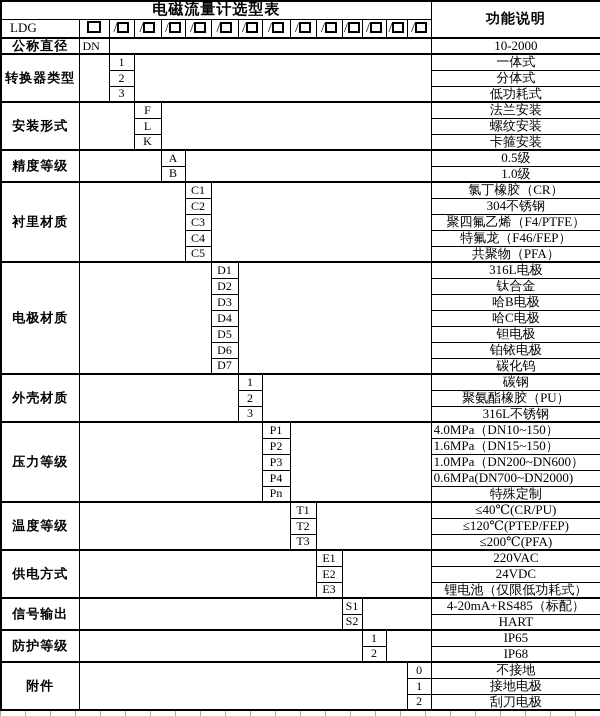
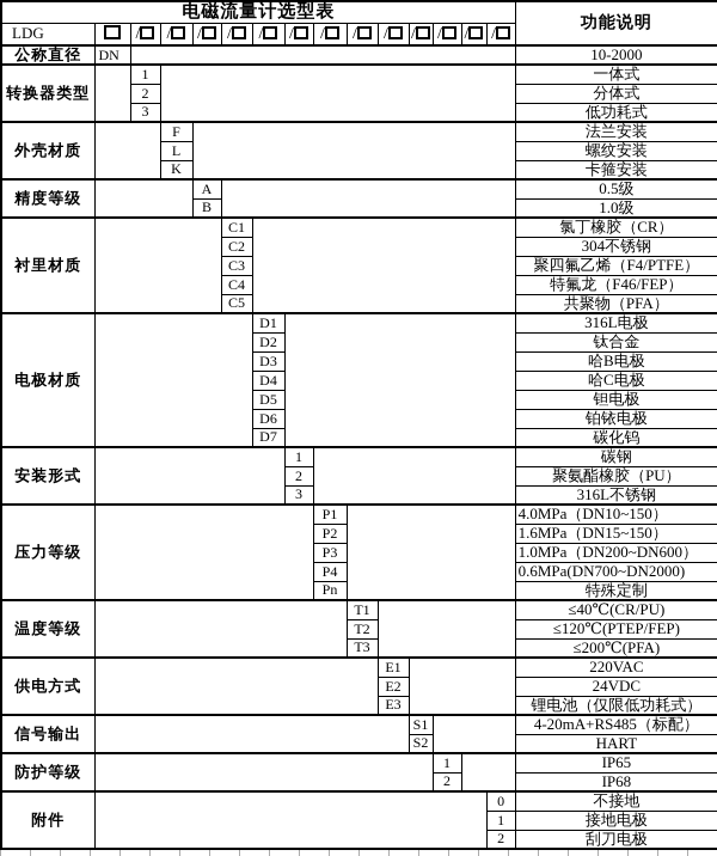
  电磁流量计选型表	功能说明
  LDG		/	/	/	/	/	/	/	/	/	/	/	/	/
  公称直径	DN		10-2000
  转换器类型		1		一体式
  2	分体式
  3	低功耗式
- 安装形式		F		法兰安装
+ 外壳材质		F		法兰安装
  L	螺纹安装
  K	卡箍安装
  精度等级		A		0.5级
  B	1.0级
  衬里材质		C1		氯丁橡胶（CR）
  C2	304不锈钢
  C3	聚四氟乙烯（F4/PTFE）
  C4	特氟龙（F46/FEP）
  C5	共聚物（PFA）
  电极材质		D1		316L电极
  D2	钛合金
  D3	哈B电极
  D4	哈C电极
  D5	钽电极
  D6	铂铱电极
  D7	碳化钨
- 外壳材质		1		碳钢
+ 安装形式		1		碳钢
  2	聚氨酯橡胶（PU）
  3	316L不锈钢
  压力等级		P1		4.0MPa（DN10~150）
  P2	1.6MPa（DN15~150）
  P3	1.0MPa（DN200~DN600）
  P4	0.6MPa(DN700~DN2000)
  Pn	特殊定制
  温度等级		T1		≤40℃(CR/PU)
  T2	≤120℃(PTEP/FEP)
  T3	≤200℃(PFA)
  供电方式		E1		220VAC
  E2	24VDC
  E3	锂电池（仅限低功耗式）
  信号输出		S1		4-20mA+RS485（标配）
  S2	HART
  防护等级		1		IP65
  2	IP68
  附件		0	不接地
  1	接地电极
  2	刮刀电极
